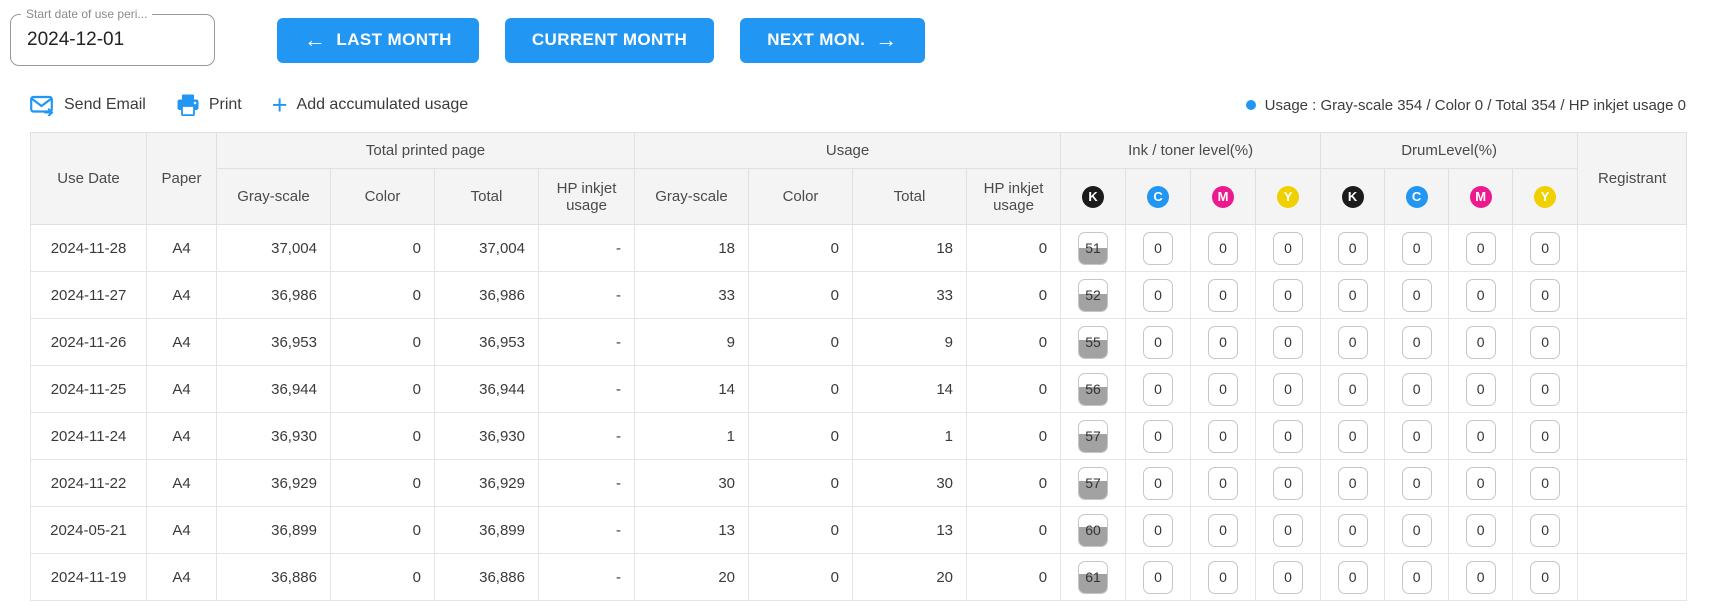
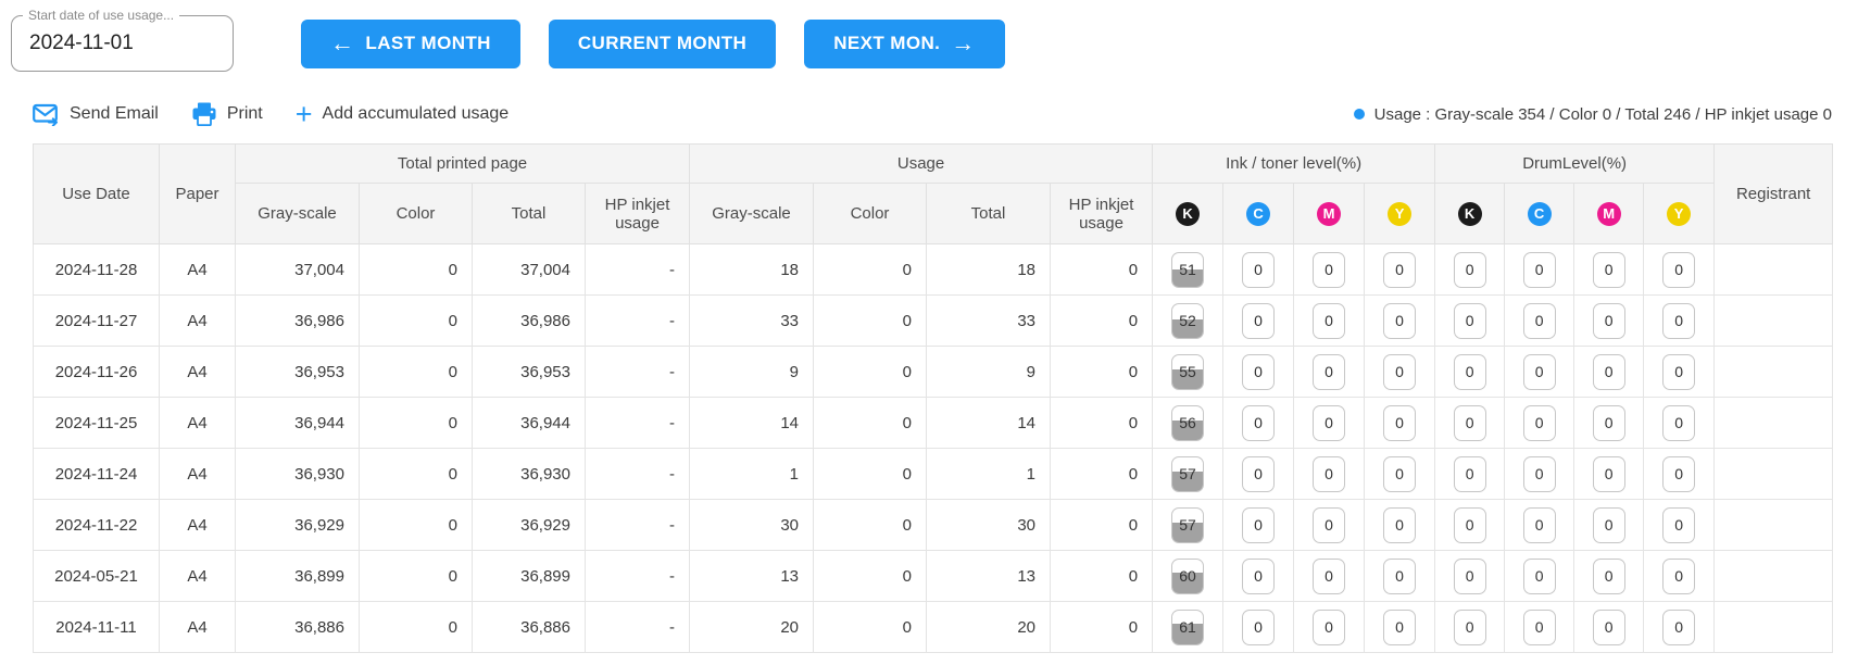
- Start date of use peri...
+ Start date of use usage...
- 2024-12-01
+ 2024-11-01
  ←
  LAST MONTH
  CURRENT MONTH
  NEXT MON.
  →
  Send Email
  Print
  +
  Add accumulated usage
- Usage : Gray-scale 354 / Color 0 / Total 354 / HP inkjet usage 0
+ Usage : Gray-scale 354 / Color 0 / Total 246 / HP inkjet usage 0
  Use Date	Paper	Total printed page	Usage	Ink / toner level(%)	DrumLevel(%)	Registrant
  Gray-scale	Color	Total	HP inkjet usage	Gray-scale	Color	Total	HP inkjet usage	K	C	M	Y	K	C	M	Y
  2024-11-28	A4	37,004	0	37,004	-	18	0	18	0	51	0	0	0	0	0	0	0
  2024-11-27	A4	36,986	0	36,986	-	33	0	33	0	52	0	0	0	0	0	0	0
  2024-11-26	A4	36,953	0	36,953	-	9	0	9	0	55	0	0	0	0	0	0	0
  2024-11-25	A4	36,944	0	36,944	-	14	0	14	0	56	0	0	0	0	0	0	0
  2024-11-24	A4	36,930	0	36,930	-	1	0	1	0	57	0	0	0	0	0	0	0
  2024-11-22	A4	36,929	0	36,929	-	30	0	30	0	57	0	0	0	0	0	0	0
  2024-05-21	A4	36,899	0	36,899	-	13	0	13	0	60	0	0	0	0	0	0	0
- 2024-11-19	A4	36,886	0	36,886	-	20	0	20	0	61	0	0	0	0	0	0	0
+ 2024-11-11	A4	36,886	0	36,886	-	20	0	20	0	61	0	0	0	0	0	0	0
